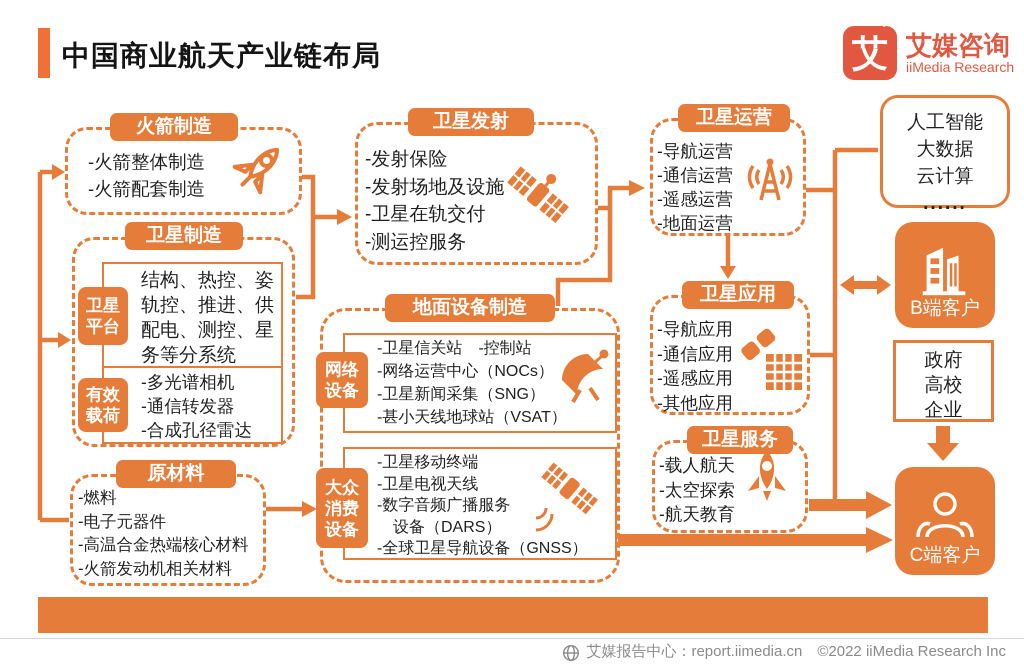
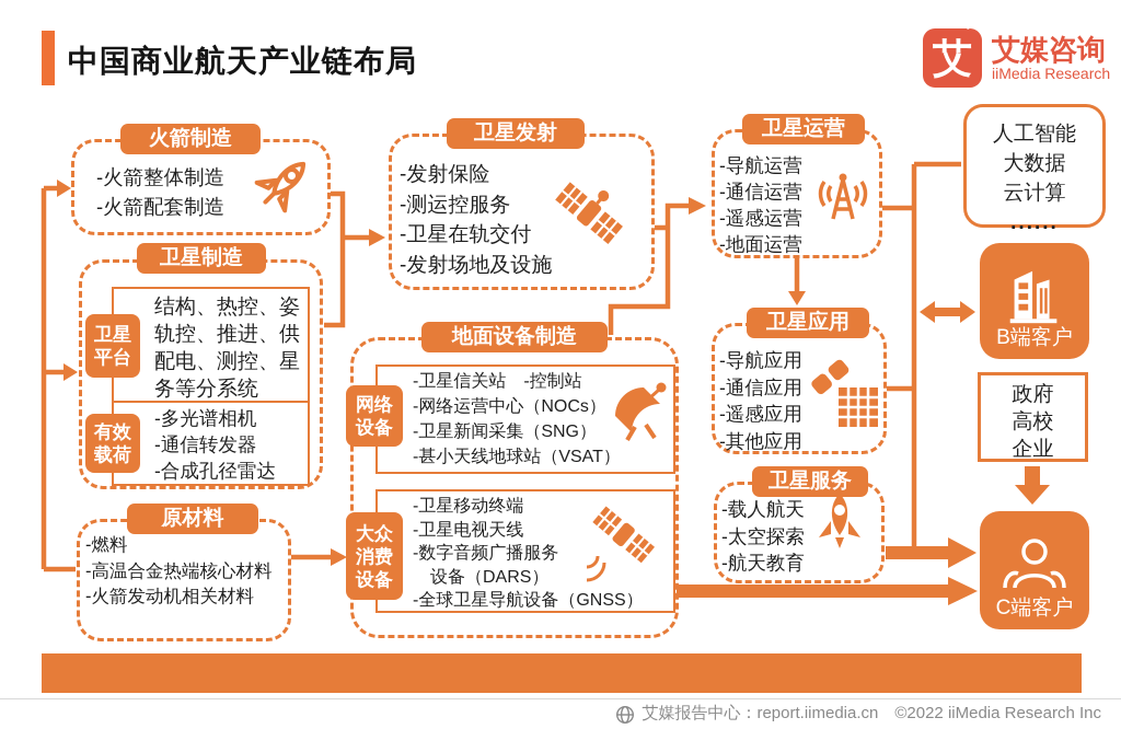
  中国商业航天产业链布局
  艾
  艾媒咨询
  iiMedia Research
  火箭制造
  -火箭整体制造
  -火箭配套制造
  卫星制造
  卫星平台
  结构、热控、姿轨控、推进、供配电、测控、星务等分系统
  有效载荷
  -多光谱相机
  -通信转发器
  -合成孔径雷达
  原材料
  -燃料
- -电子元器件
  -高温合金热端核心材料
  -火箭发动机相关材料
  卫星发射
  -发射保险
- -发射场地及设施
+ -测运控服务
  -卫星在轨交付
- -测运控服务
+ -发射场地及设施
  地面设备制造
  网络设备
  -卫星信关站 -控制站
  -网络运营中心（NOCs）
  -卫星新闻采集（SNG）
  -甚小天线地球站（VSAT）
  大众消费设备
  -卫星移动终端
  -卫星电视天线
  -数字音频广播服务
  设备（DARS）
  -全球卫星导航设备（GNSS）
  卫星运营
  -导航运营
  -通信运营
  -遥感运营
  -地面运营
  卫星应用
  -导航应用
  -通信应用
  -遥感应用
  -其他应用
  卫星服务
  -载人航天
  -太空探索
  -航天教育
  人工智能
  大数据
  云计算
  ......
  B端客户
  政府
  高校
  企业
  C端客户
  下游（应用及服务层）
  艾媒报告中心：report.iimedia.cn ©2022 iiMedia Research Inc
